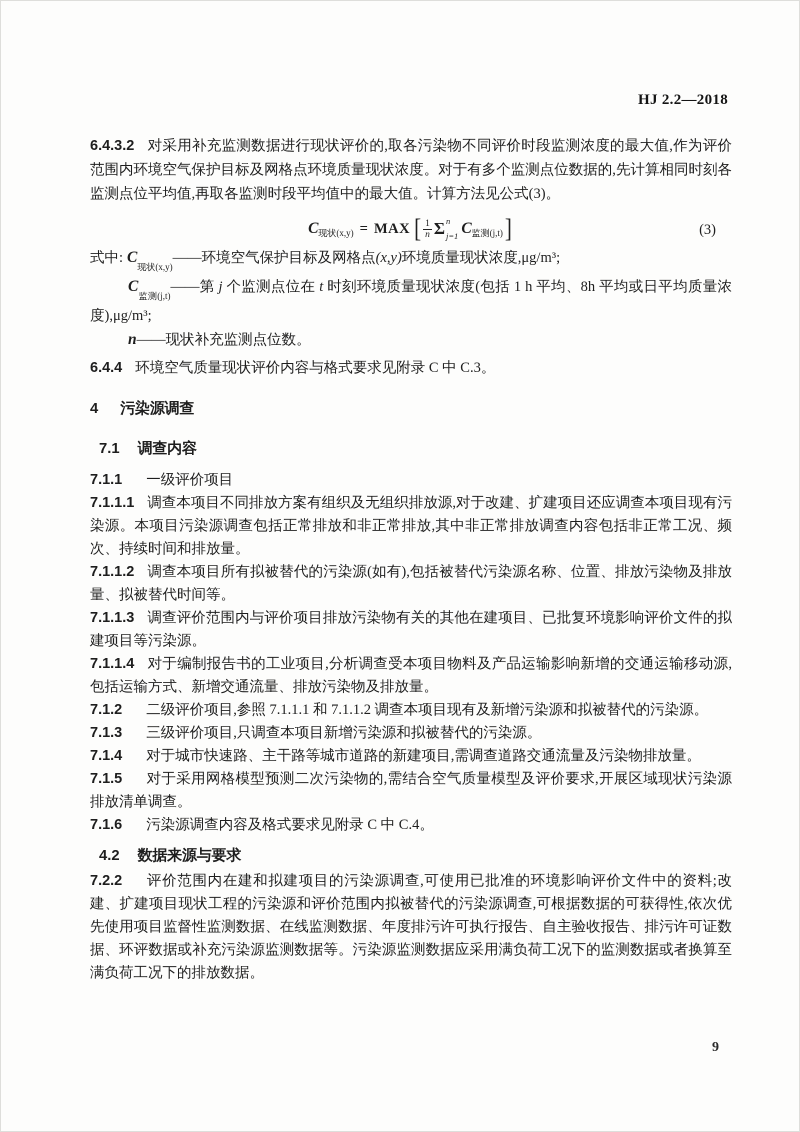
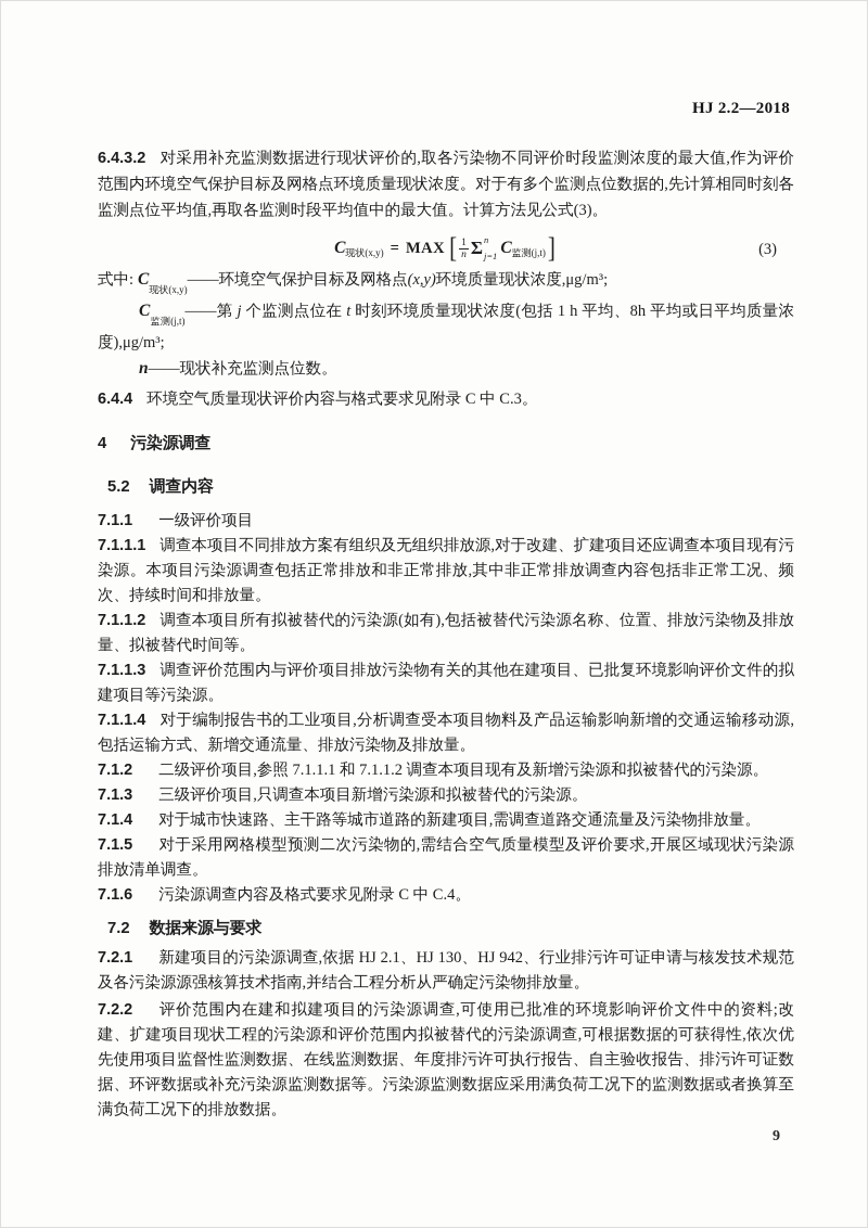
  HJ 2.2—2018
  6.4.3.2 对采用补充监测数据进行现状评价的,取各污染物不同评价时段监测浓度的最大值,作为评价范围内环境空气保护目标及网格点环境质量现状浓度。对于有多个监测点位数据的,先计算相同时刻各监测点位平均值,再取各监测时段平均值中的最大值。计算方法见公式(3)。
  C
  现状(x,y)
  =
  MAX
  [
  1
  n
  Σ
  n
  j=1
  C
  监测(j,t)
  ]
  (3)
  式中: C现状(x,y)——环境空气保护目标及网格点(x,y)环境质量现状浓度,μg/m³;
  C监测(j,t)——第 j 个监测点位在 t 时刻环境质量现状浓度(包括 1 h 平均、8h 平均或日平均质量浓度),μg/m³;
  n——现状补充监测点位数。
  6.4.4 环境空气质量现状评价内容与格式要求见附录 C 中 C.3。
  4 污染源调查
- 7.1 调查内容
+ 5.2 调查内容
  7.1.1 一级评价项目
  7.1.1.1 调查本项目不同排放方案有组织及无组织排放源,对于改建、扩建项目还应调查本项目现有污染源。本项目污染源调查包括正常排放和非正常排放,其中非正常排放调查内容包括非正常工况、频次、持续时间和排放量。
  7.1.1.2 调查本项目所有拟被替代的污染源(如有),包括被替代污染源名称、位置、排放污染物及排放量、拟被替代时间等。
  7.1.1.3 调查评价范围内与评价项目排放污染物有关的其他在建项目、已批复环境影响评价文件的拟建项目等污染源。
  7.1.1.4 对于编制报告书的工业项目,分析调查受本项目物料及产品运输影响新增的交通运输移动源,包括运输方式、新增交通流量、排放污染物及排放量。
  7.1.2 二级评价项目,参照 7.1.1.1 和 7.1.1.2 调查本项目现有及新增污染源和拟被替代的污染源。
  7.1.3 三级评价项目,只调查本项目新增污染源和拟被替代的污染源。
  7.1.4 对于城市快速路、主干路等城市道路的新建项目,需调查道路交通流量及污染物排放量。
  7.1.5 对于采用网格模型预测二次污染物的,需结合空气质量模型及评价要求,开展区域现状污染源排放清单调查。
  7.1.6 污染源调查内容及格式要求见附录 C 中 C.4。
- 4.2 数据来源与要求
+ 7.2 数据来源与要求
+ 7.2.1 新建项目的污染源调查,依据 HJ 2.1、HJ 130、HJ 942、行业排污许可证申请与核发技术规范及各污染源源强核算技术指南,并结合工程分析从严确定污染物排放量。
  7.2.2 评价范围内在建和拟建项目的污染源调查,可使用已批准的环境影响评价文件中的资料;改建、扩建项目现状工程的污染源和评价范围内拟被替代的污染源调查,可根据数据的可获得性,依次优先使用项目监督性监测数据、在线监测数据、年度排污许可执行报告、自主验收报告、排污许可证数据、环评数据或补充污染源监测数据等。污染源监测数据应采用满负荷工况下的监测数据或者换算至满负荷工况下的排放数据。
  9
